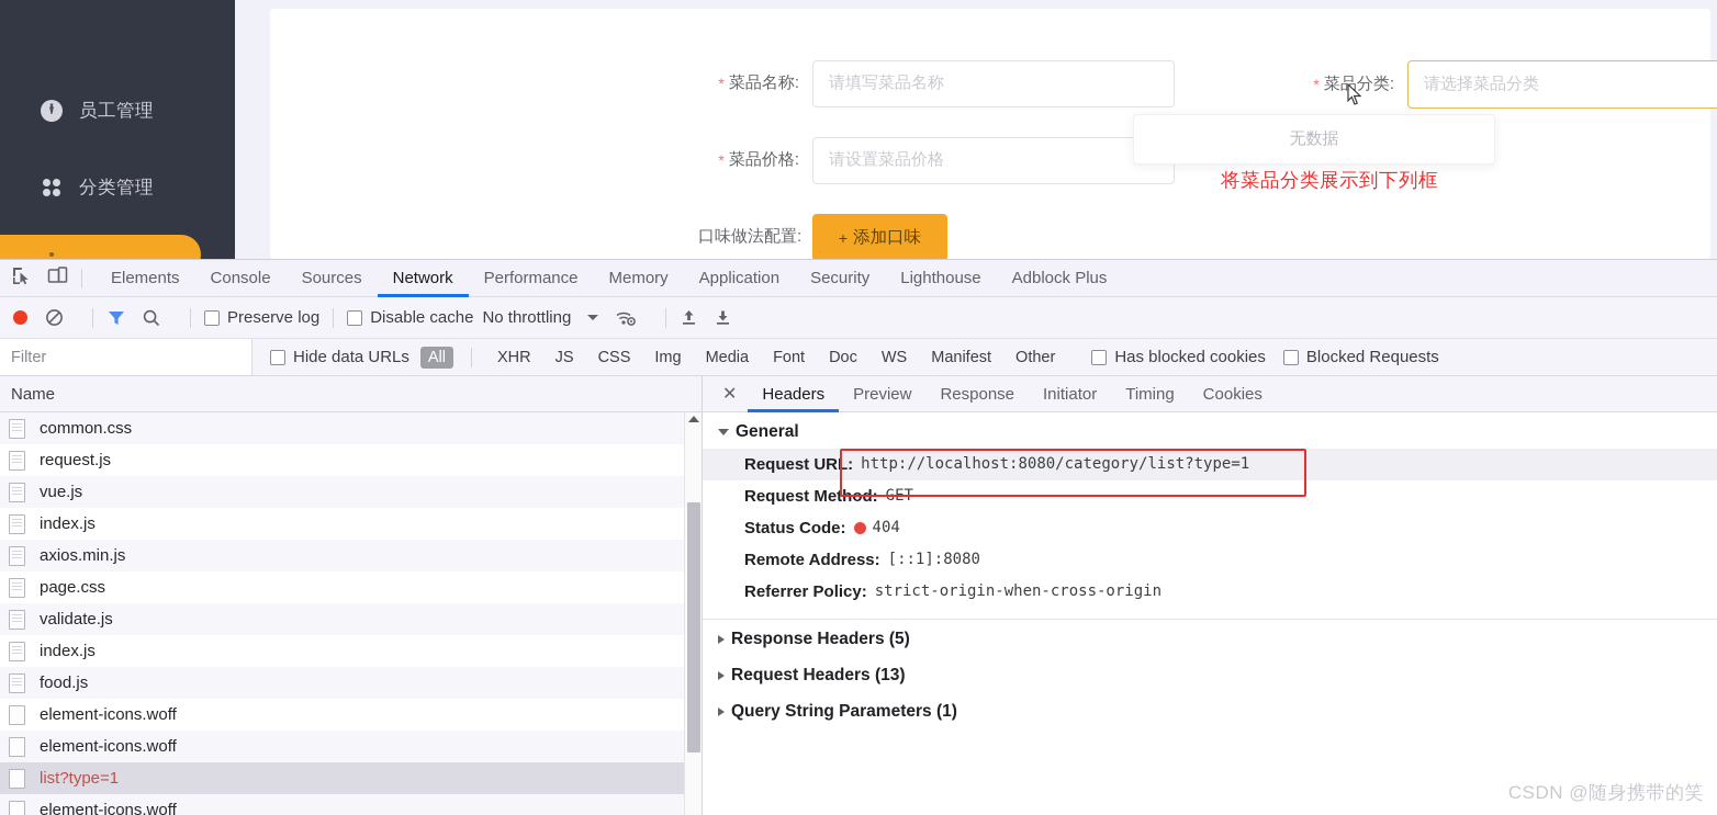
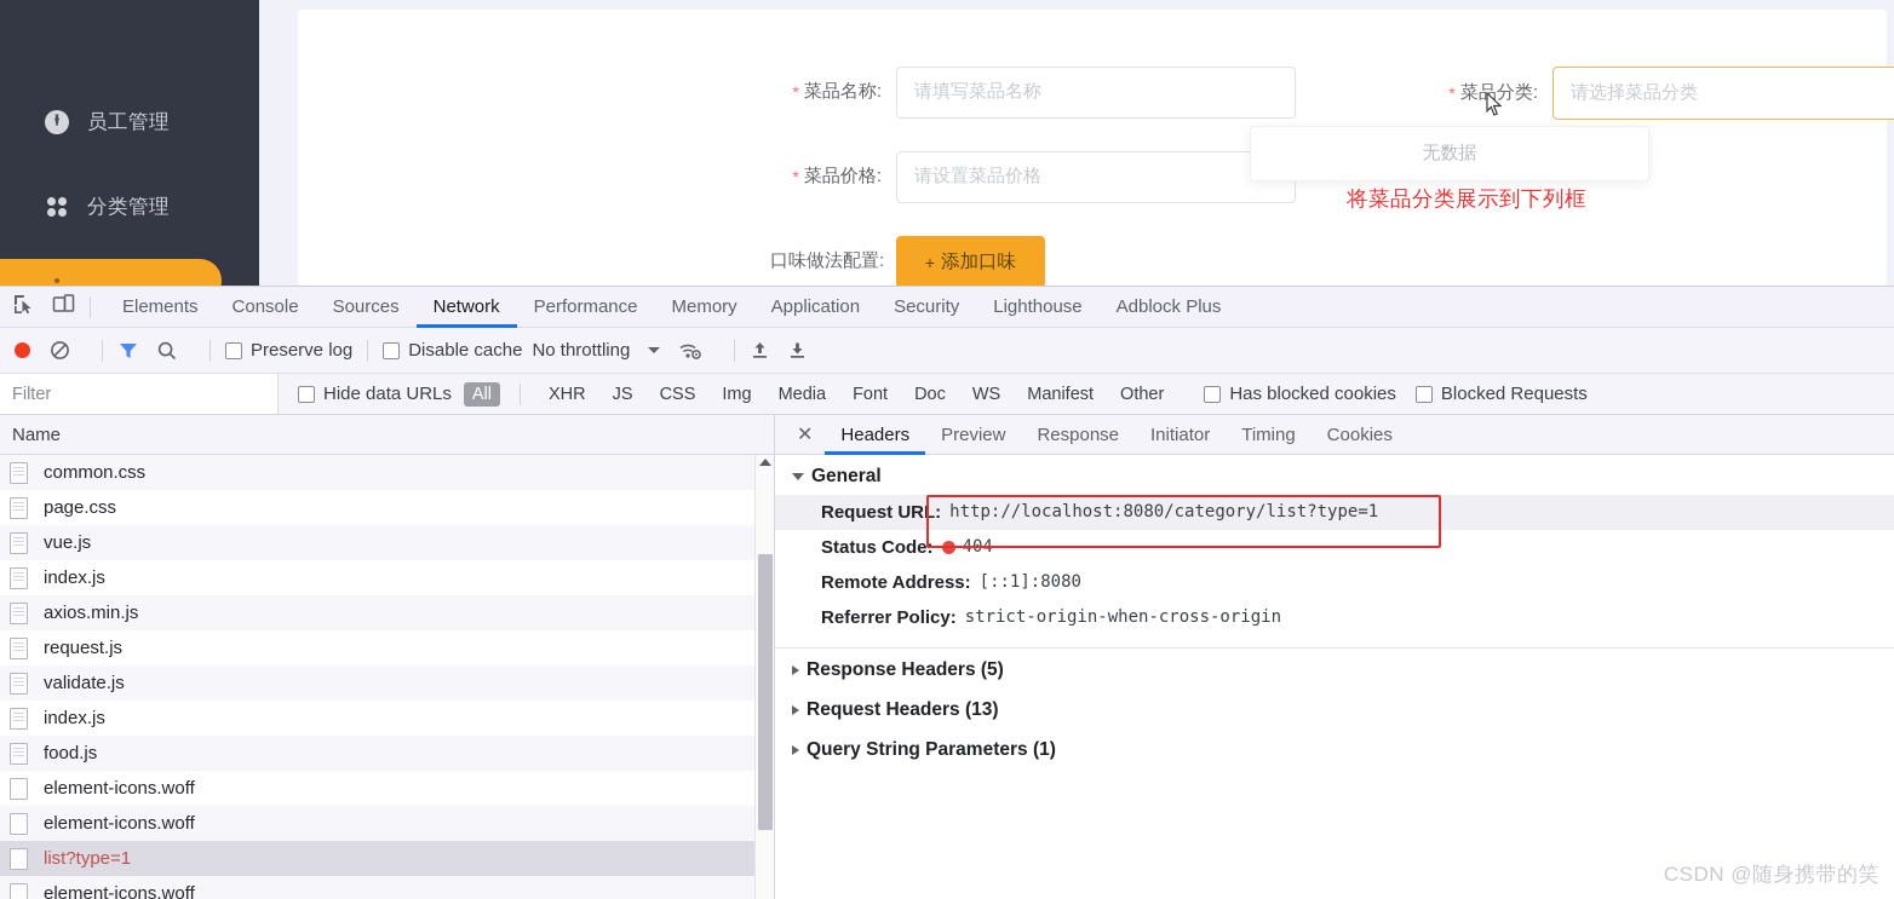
  员工管理
  分类管理
  * 菜品名称:
  请填写菜品名称
  * 菜品价格:
  请设置菜品价格
  口味做法配置:
  +
  添加口味
  * 菜品分类:
  请选择菜品分类
  无数据
  将菜品分类展示到下列框
  Elements
  Console
  Sources
  Network
  Performance
  Memory
  Application
  Security
  Lighthouse
  Adblock Plus
  Preserve log
  Disable cache
  No throttling
  Filter
  Hide data URLs
  All
  XHR
  JS
  CSS
  Img
  Media
  Font
  Doc
  WS
  Manifest
  Other
  Has blocked cookies
  Blocked Requests
  Name
  common.css
- request.js
+ page.css
  vue.js
  index.js
  axios.min.js
- page.css
+ request.js
  validate.js
  index.js
  food.js
  element-icons.woff
  element-icons.woff
  list?type=1
  element-icons.woff
  ✕
  Headers
  Preview
  Response
  Initiator
  Timing
  Cookies
  General
  Request URL:
  http://localhost:8080/category/list?type=1
- Request Method:
- GET
  Status Code:
  404
  Remote Address:
  [::1]:8080
  Referrer Policy:
  strict-origin-when-cross-origin
  Response Headers (5)
  Request Headers (13)
  Query String Parameters (1)
  CSDN @随身携带的笑
